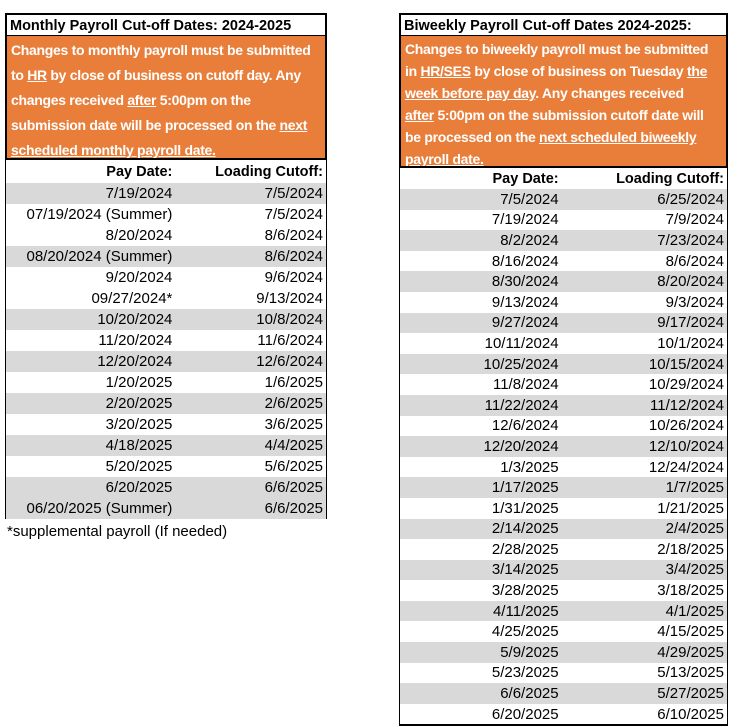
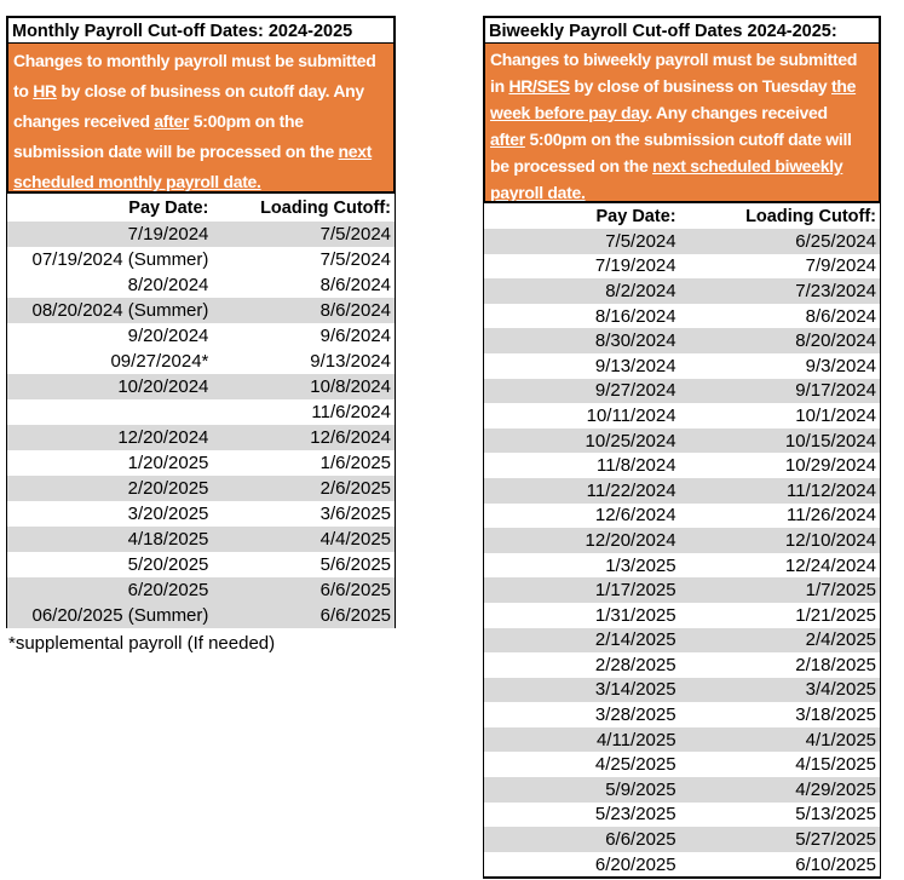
  Monthly Payroll Cut-off Dates: 2024-2025
  Changes to monthly payroll must be submitted
  to HR by close of business on cutoff day. Any
  changes received after 5:00pm on the
  submission date will be processed on the next
  scheduled monthly payroll date.
  Pay Date:
  Loading Cutoff:
  7/19/2024
  7/5/2024
  07/19/2024 (Summer)
  7/5/2024
  8/20/2024
  8/6/2024
  08/20/2024 (Summer)
  8/6/2024
  9/20/2024
  9/6/2024
  09/27/2024*
  9/13/2024
  10/20/2024
  10/8/2024
- 11/20/2024
  11/6/2024
  12/20/2024
  12/6/2024
  1/20/2025
  1/6/2025
  2/20/2025
  2/6/2025
  3/20/2025
  3/6/2025
  4/18/2025
  4/4/2025
  5/20/2025
  5/6/2025
  6/20/2025
  6/6/2025
  06/20/2025 (Summer)
  6/6/2025
  *supplemental payroll (If needed)
  Biweekly Payroll Cut-off Dates 2024-2025:
  Changes to biweekly payroll must be submitted
  in HR/SES by close of business on Tuesday the
  week before pay day. Any changes received
  after 5:00pm on the submission cutoff date will
  be processed on the next scheduled biweekly
  payroll date.
  Pay Date:
  Loading Cutoff:
  7/5/2024
  6/25/2024
  7/19/2024
  7/9/2024
  8/2/2024
  7/23/2024
  8/16/2024
  8/6/2024
  8/30/2024
  8/20/2024
  9/13/2024
  9/3/2024
  9/27/2024
  9/17/2024
  10/11/2024
  10/1/2024
  10/25/2024
  10/15/2024
  11/8/2024
  10/29/2024
  11/22/2024
  11/12/2024
  12/6/2024
- 10/26/2024
+ 11/26/2024
  12/20/2024
  12/10/2024
  1/3/2025
  12/24/2024
  1/17/2025
  1/7/2025
  1/31/2025
  1/21/2025
  2/14/2025
  2/4/2025
  2/28/2025
  2/18/2025
  3/14/2025
  3/4/2025
  3/28/2025
  3/18/2025
  4/11/2025
  4/1/2025
  4/25/2025
  4/15/2025
  5/9/2025
  4/29/2025
  5/23/2025
  5/13/2025
  6/6/2025
  5/27/2025
  6/20/2025
  6/10/2025
